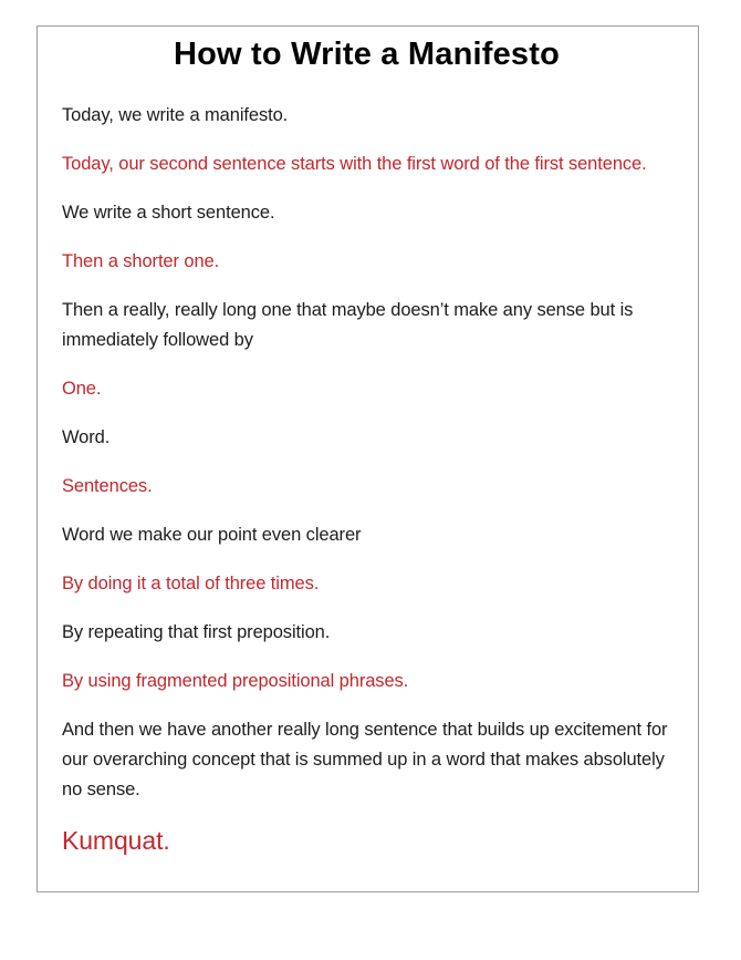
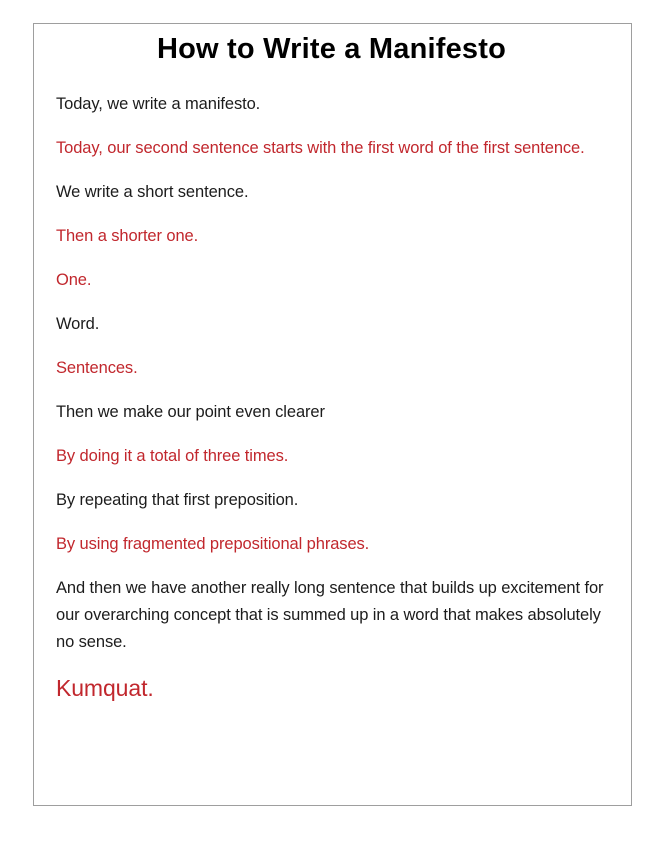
  How to Write a Manifesto
  Today, we write a manifesto.
  Today, our second sentence starts with the first word of the first sentence.
  We write a short sentence.
  Then a shorter one.
- Then a really, really long one that maybe doesn’t make any sense but is immediately followed by
  One.
  Word.
  Sentences.
- Word we make our point even clearer
+ Then we make our point even clearer
  By doing it a total of three times.
  By repeating that first preposition.
  By using fragmented prepositional phrases.
  And then we have another really long sentence that builds up excitement for our overarching concept that is summed up in a word that makes absolutely no sense.
  Kumquat.
